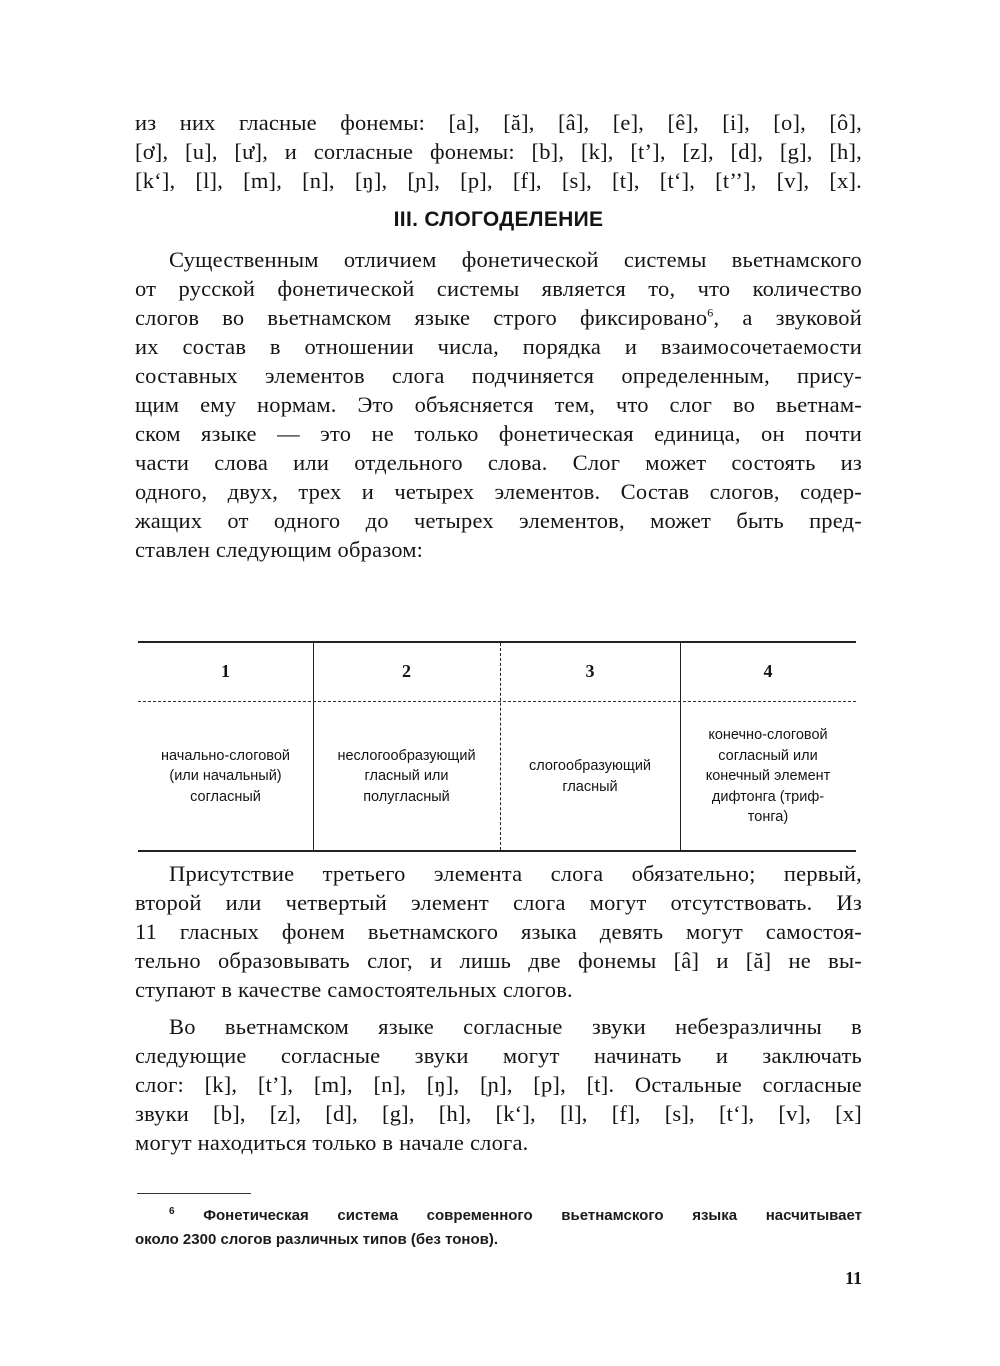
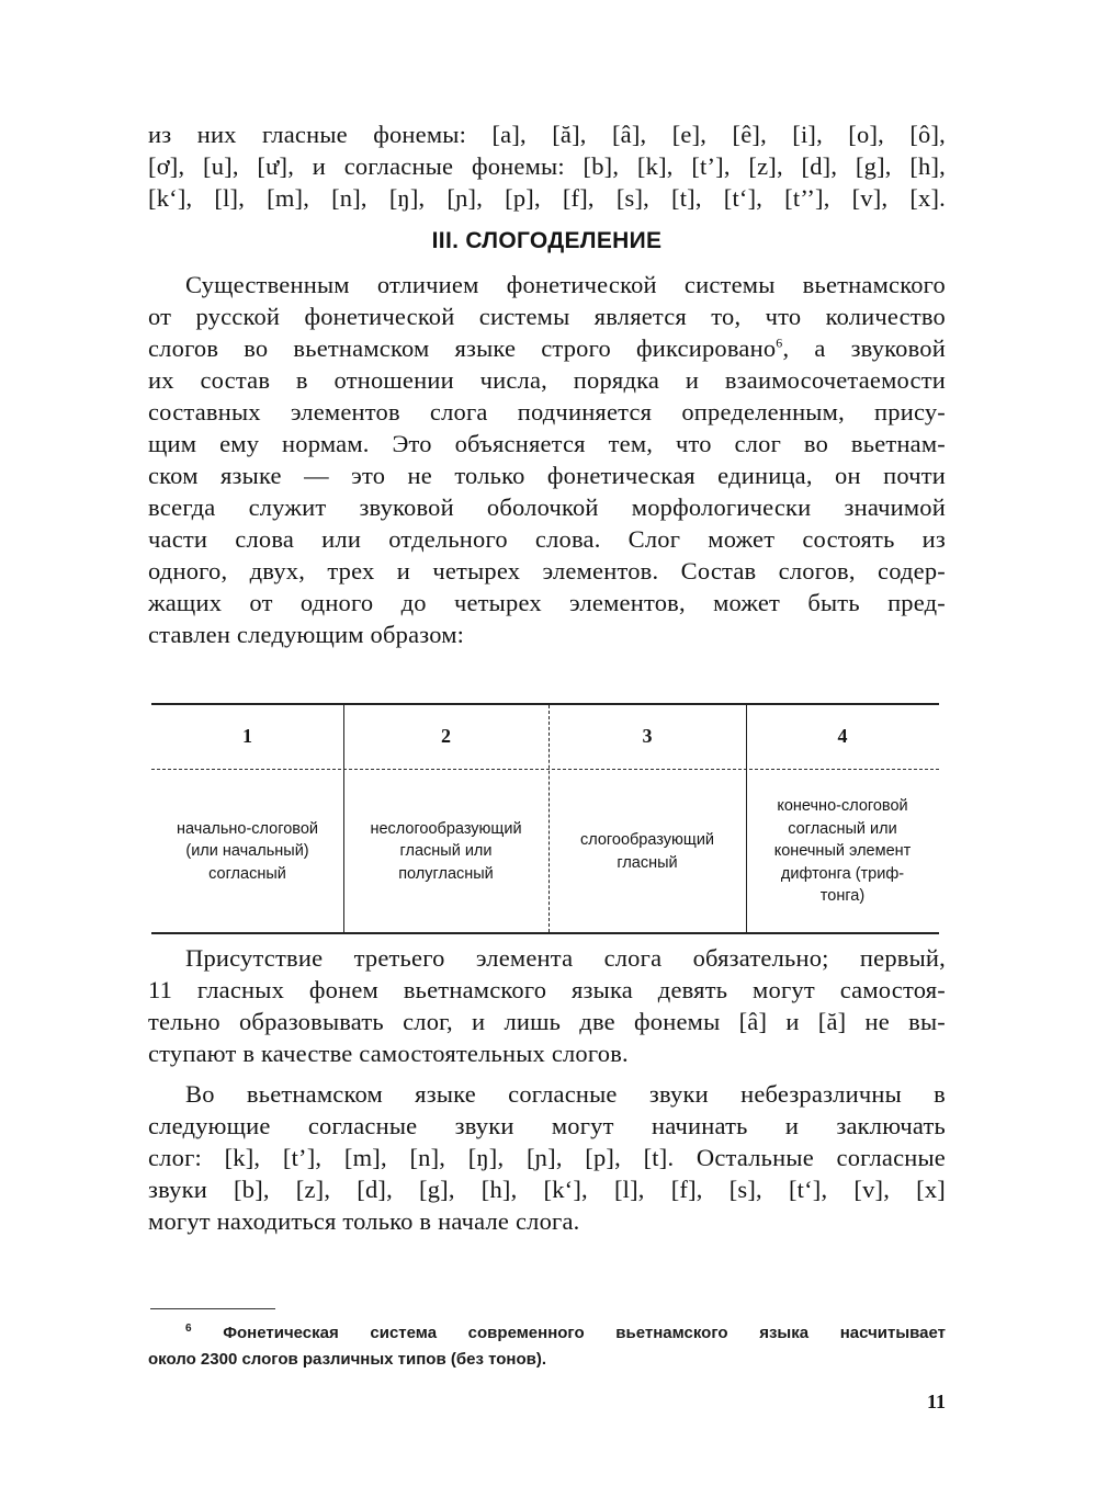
  из них гласные фонемы: [a], [ă], [â], [e], [ê], [i], [o], [ô],
  [ơ], [u], [ư], и согласные фонемы: [b], [k], [t’], [z], [d], [g], [h],
  [k‘], [l], [m], [n], [ŋ], [ɲ], [p], [f], [s], [t], [t‘], [t’’], [v], [x].
  III. СЛОГОДЕЛЕНИЕ
  Существенным отличием фонетической системы вьетнамского
  от русской фонетической системы является то, что количество
  слогов во вьетнамском языке строго фиксировано6, а звуковой
  их состав в отношении числа, порядка и взаимосочетаемости
  составных элементов слога подчиняется определенным, прису-
  щим ему нормам. Это объясняется тем, что слог во вьетнам-
  ском языке — это не только фонетическая единица, он почти
+ всегда служит звуковой оболочкой морфологически значимой
  части слова или отдельного слова. Слог может состоять из
  одного, двух, трех и четырех элементов. Состав слогов, содер-
  жащих от одного до четырех элементов, может быть пред-
  ставлен следующим образом:
  1
  2
  3
  4
  начально-слоговой
  (или начальный)
  согласный
  неслогообразующий
  гласный или
  полугласный
  слогообразующий
  гласный
  конечно-слоговой
  согласный или
  конечный элемент
  дифтонга (триф-
  тонга)
  Присутствие третьего элемента слога обязательно; первый,
- второй или четвертый элемент слога могут отсутствовать. Из
  11 гласных фонем вьетнамского языка девять могут самостоя-
  тельно образовывать слог, и лишь две фонемы [â] и [ă] не вы-
  ступают в качестве самостоятельных слогов.
  Во вьетнамском языке согласные звуки небезразличны в
  следующие согласные звуки могут начинать и заключать
  слог: [k], [t’], [m], [n], [ŋ], [ɲ], [p], [t]. Остальные согласные
  звуки [b], [z], [d], [g], [h], [k‘], [l], [f], [s], [t‘], [v], [x]
  могут находиться только в начале слога.
  6 Фонетическая система современного вьетнамского языка насчитывает
  около 2300 слогов различных типов (без тонов).
  11
